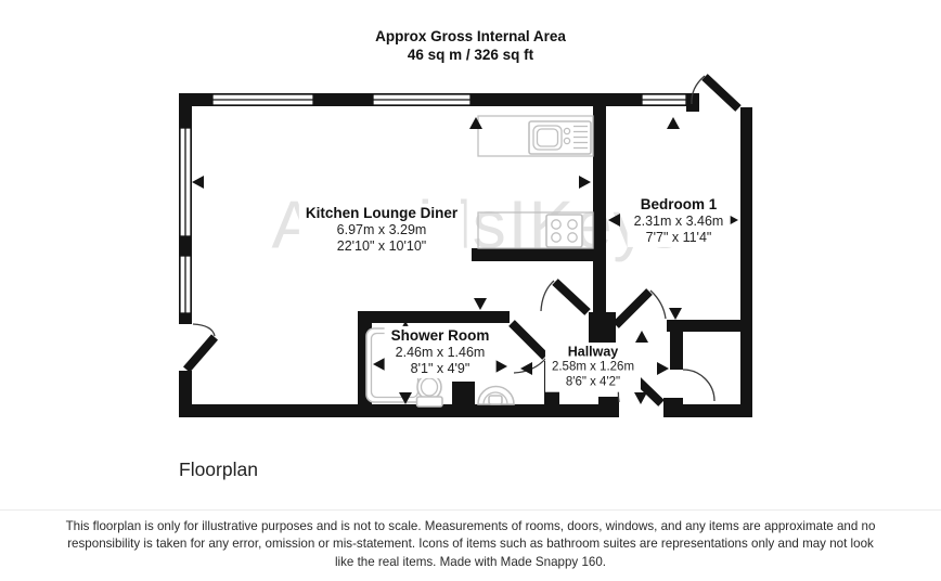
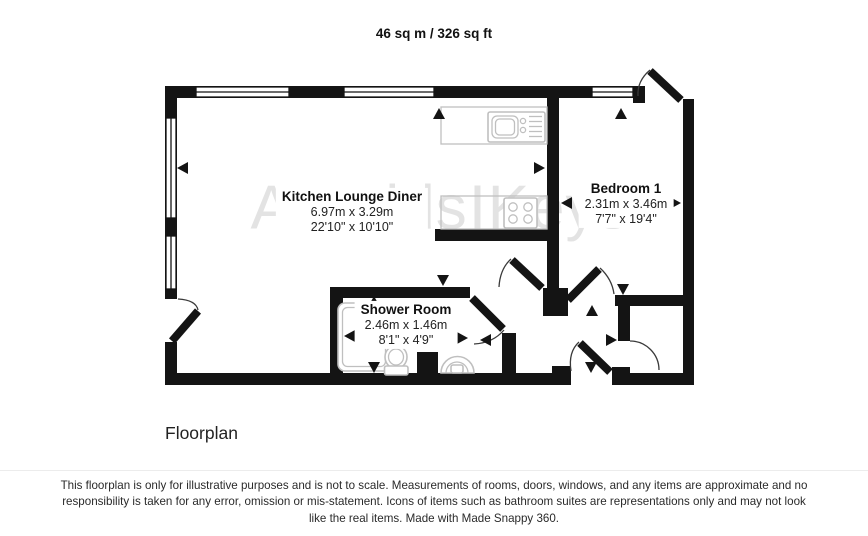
- Approx Gross Internal Area
  46 sq m / 326 sq ft
  Kitchen Lounge Diner
  6.97m x 3.29m
  22'10" x 10'10"
  Bedroom 1
  2.31m x 3.46m
- 7'7" x 11'4"
+ 7'7" x 19'4"
  Shower Room
  2.46m x 1.46m
  8'1" x 4'9"
- Hallway
- 2.58m x 1.26m
- 8'6" x 4'2"
  Floorplan
- This floorplan is only for illustrative purposes and is not to scale. Measurements of rooms, doors, windows, and any items are approximate and no responsibility is taken for any error, omission or mis-statement. Icons of items such as bathroom suites are representations only and may not look like the real items. Made with Made Snappy 160.
+ This floorplan is only for illustrative purposes and is not to scale. Measurements of rooms, doors, windows, and any items are approximate and no responsibility is taken for any error, omission or mis-statement. Icons of items such as bathroom suites are representations only and may not look like the real items. Made with Made Snappy 360.
